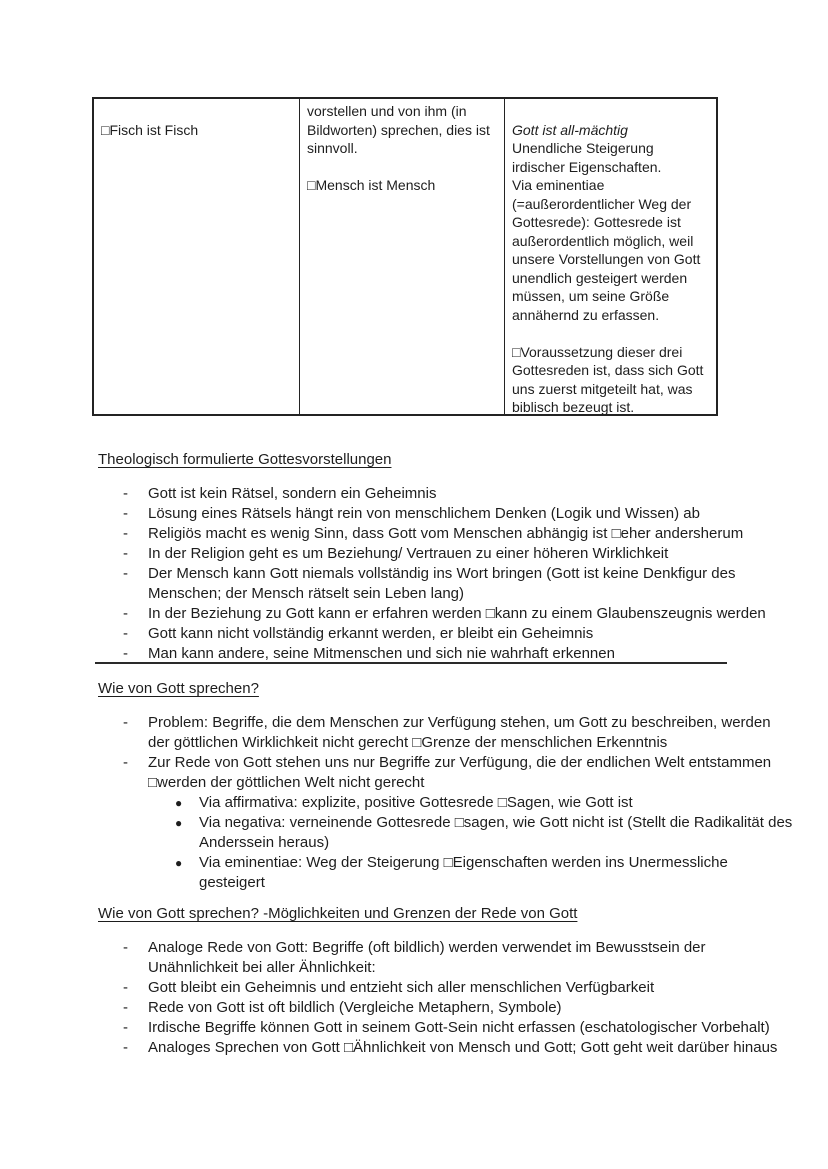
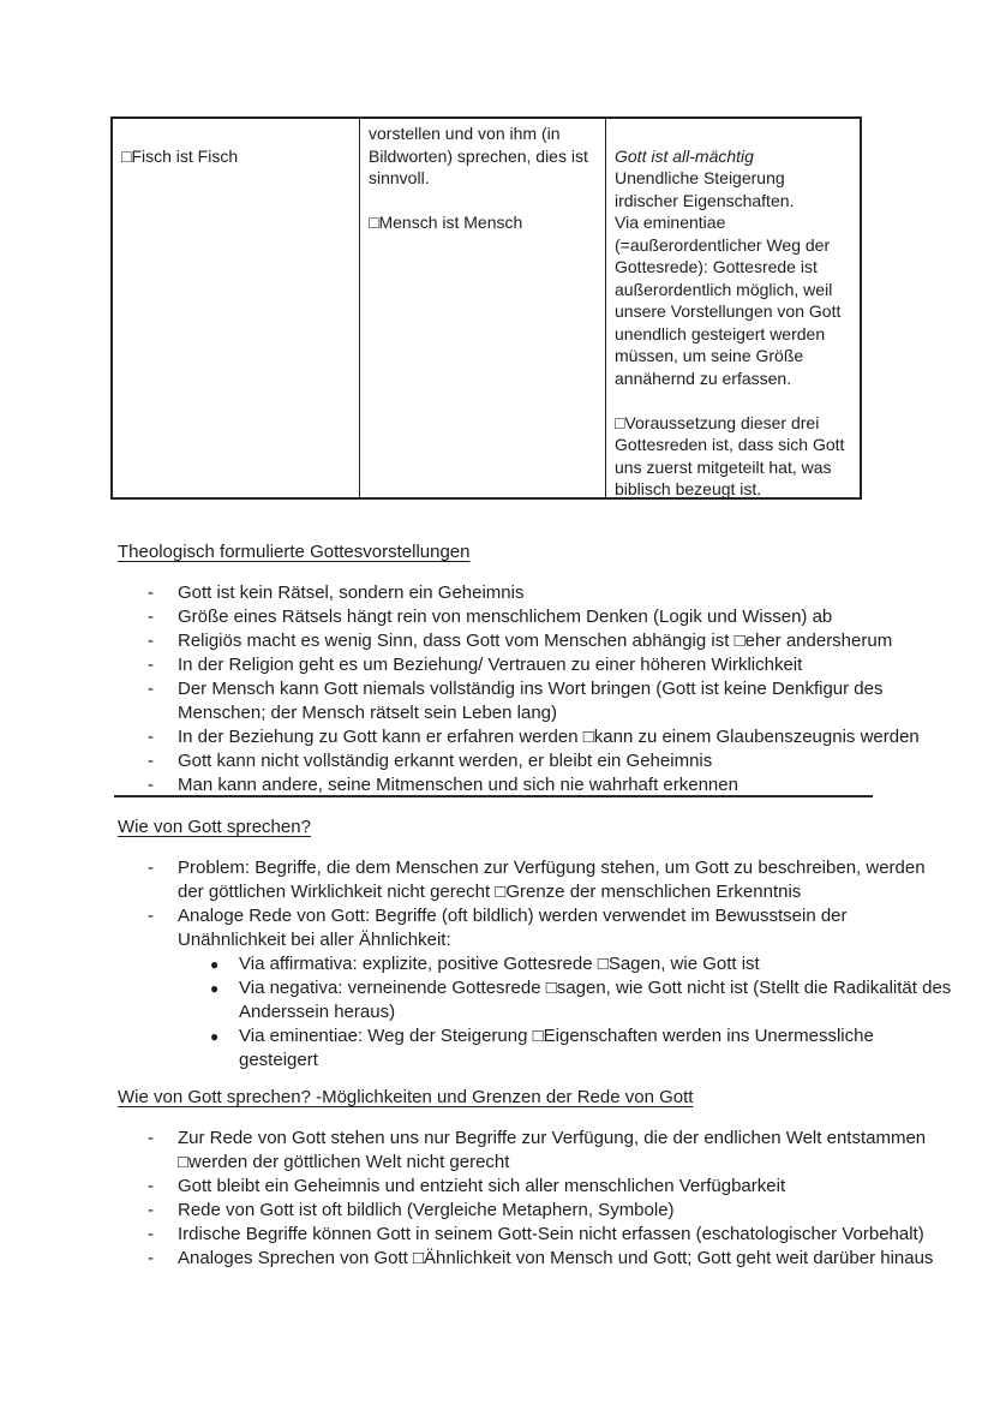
  □Fisch ist Fisch
  vorstellen und von ihm (in Bildworten) sprechen, dies ist sinnvoll.
  □Mensch ist Mensch
  Gott ist all-mächtig
  Unendliche Steigerung irdischer Eigenschaften.
  Via eminentiae (=außerordentlicher Weg der Gottesrede): Gottesrede ist außerordentlich möglich, weil unsere Vorstellungen von Gott unendlich gesteigert werden müssen, um seine Größe annähernd zu erfassen.
  □Voraussetzung dieser drei Gottesreden ist, dass sich Gott uns zuerst mitgeteilt hat, was biblisch bezeugt ist.
  Theologisch formulierte Gottesvorstellungen
  -
  Gott ist kein Rätsel, sondern ein Geheimnis
  -
- Lösung eines Rätsels hängt rein von menschlichem Denken (Logik und Wissen) ab
+ Größe eines Rätsels hängt rein von menschlichem Denken (Logik und Wissen) ab
  -
  Religiös macht es wenig Sinn, dass Gott vom Menschen abhängig ist □eher andersherum
  -
  In der Religion geht es um Beziehung/ Vertrauen zu einer höheren Wirklichkeit
  -
  Der Mensch kann Gott niemals vollständig ins Wort bringen (Gott ist keine Denkfigur des Menschen; der Mensch rätselt sein Leben lang)
  -
  In der Beziehung zu Gott kann er erfahren werden □kann zu einem Glaubenszeugnis werden
  -
  Gott kann nicht vollständig erkannt werden, er bleibt ein Geheimnis
  -
  Man kann andere, seine Mitmenschen und sich nie wahrhaft erkennen
  Wie von Gott sprechen?
  -
  Problem: Begriffe, die dem Menschen zur Verfügung stehen, um Gott zu beschreiben, werden der göttlichen Wirklichkeit nicht gerecht □Grenze der menschlichen Erkenntnis
  -
- Zur Rede von Gott stehen uns nur Begriffe zur Verfügung, die der endlichen Welt entstammen □werden der göttlichen Welt nicht gerecht
+ Analoge Rede von Gott: Begriffe (oft bildlich) werden verwendet im Bewusstsein der Unähnlichkeit bei aller Ähnlichkeit:
  ●
  Via affirmativa: explizite, positive Gottesrede □Sagen, wie Gott ist
  ●
  Via negativa: verneinende Gottesrede □sagen, wie Gott nicht ist (Stellt die Radikalität des Anderssein heraus)
  ●
  Via eminentiae: Weg der Steigerung □Eigenschaften werden ins Unermessliche gesteigert
  Wie von Gott sprechen? -Möglichkeiten und Grenzen der Rede von Gott
  -
- Analoge Rede von Gott: Begriffe (oft bildlich) werden verwendet im Bewusstsein der Unähnlichkeit bei aller Ähnlichkeit:
+ Zur Rede von Gott stehen uns nur Begriffe zur Verfügung, die der endlichen Welt entstammen □werden der göttlichen Welt nicht gerecht
  -
  Gott bleibt ein Geheimnis und entzieht sich aller menschlichen Verfügbarkeit
  -
  Rede von Gott ist oft bildlich (Vergleiche Metaphern, Symbole)
  -
  Irdische Begriffe können Gott in seinem Gott-Sein nicht erfassen (eschatologischer Vorbehalt)
  -
  Analoges Sprechen von Gott □Ähnlichkeit von Mensch und Gott; Gott geht weit darüber hinaus
